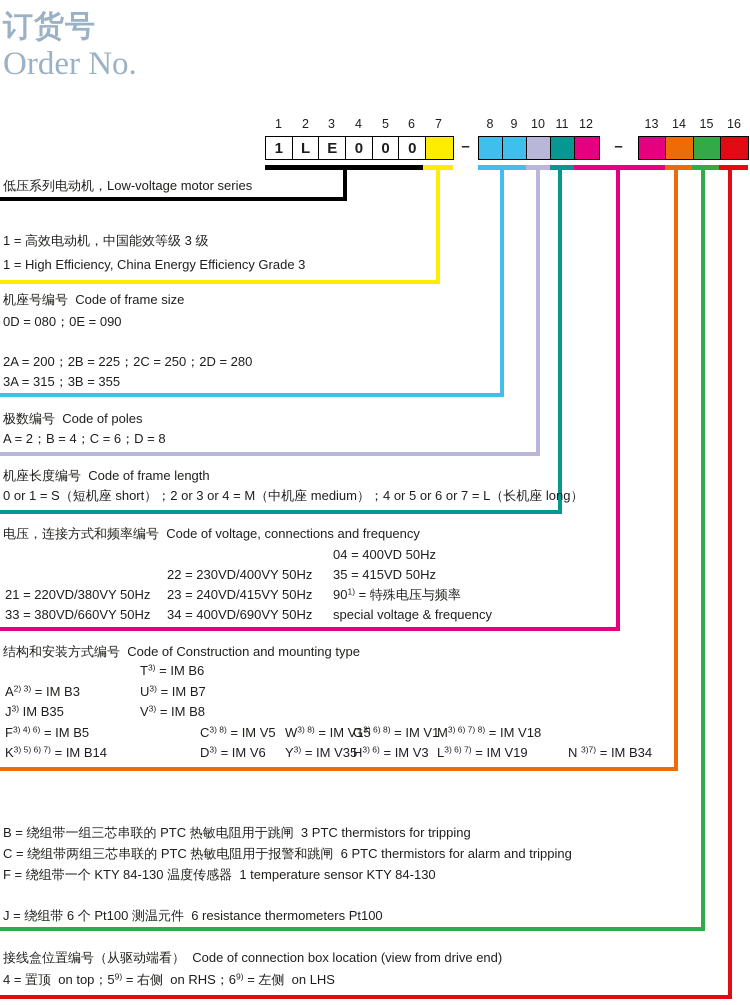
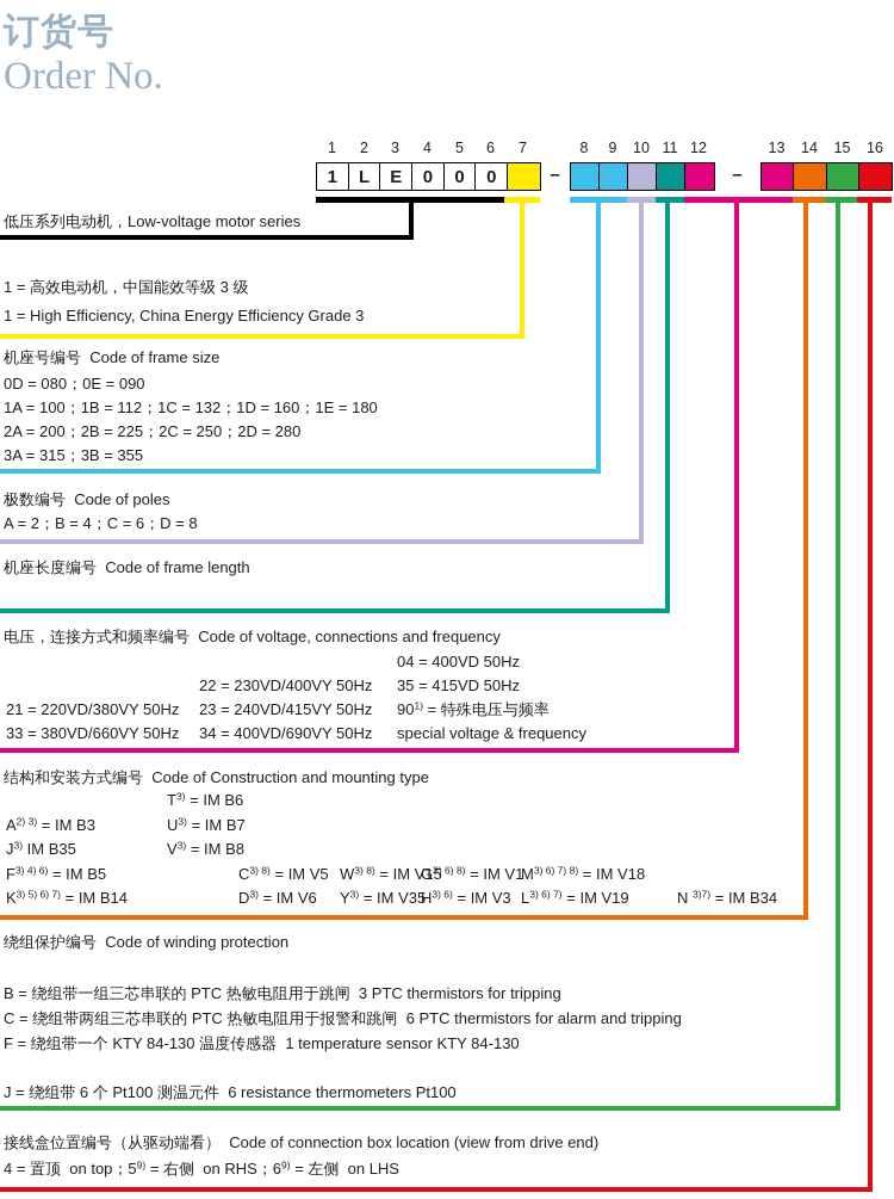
  订货号
  Order No.
  1
  2
  3
  4
  5
  6
  7
  8
  9
  10
  11
  12
  13
  14
  15
  16
  1
  L
  E
  0
  0
  0
  –
  –
  低压系列电动机，Low-voltage motor series
  1 = 高效电动机，中国能效等级 3 级
  1 = High Efficiency, China Energy Efficiency Grade 3
  机座号编号 Code of frame size
  0D = 080；0E = 090
+ 1A = 100；1B = 112；1C = 132；1D = 160；1E = 180
  2A = 200；2B = 225；2C = 250；2D = 280
  3A = 315；3B = 355
  极数编号 Code of poles
  A = 2；B = 4；C = 6；D = 8
  机座长度编号 Code of frame length
- 0 or 1 = S（短机座 short）；2 or 3 or 4 = M（中机座 medium）；4 or 5 or 6 or 7 = L（长机座 long）
  电压，连接方式和频率编号 Code of voltage, connections and frequency
  04 = 400VD 50Hz
  22 = 230VD/400VY 50Hz
  35 = 415VD 50Hz
  21 = 220VD/380VY 50Hz
  23 = 240VD/415VY 50Hz
  901) = 特殊电压与频率
  33 = 380VD/660VY 50Hz
  34 = 400VD/690VY 50Hz
  special voltage & frequency
  结构和安装方式编号 Code of Construction and mounting type
  T3) = IM B6
  A2) 3) = IM B3
  U3) = IM B7
  J3) IM B35
  V3) = IM B8
  F3) 4) 6) = IM B5
  C3) 8) = IM V5
  W3) 8) = IM V15
  G3) 6) 8) = IM V1
  M3) 6) 7) 8) = IM V18
  K3) 5) 6) 7) = IM B14
  D3) = IM V6
  Y3) = IM V35
  H3) 6) = IM V3
  L3) 6) 7) = IM V19
  N 3)7) = IM B34
+ 绕组保护编号 Code of winding protection
  B = 绕组带一组三芯串联的 PTC 热敏电阻用于跳闸 3 PTC thermistors for tripping
  C = 绕组带两组三芯串联的 PTC 热敏电阻用于报警和跳闸 6 PTC thermistors for alarm and tripping
  F = 绕组带一个 KTY 84-130 温度传感器 1 temperature sensor KTY 84-130
  J = 绕组带 6 个 Pt100 测温元件 6 resistance thermometers Pt100
  接线盒位置编号（从驱动端看） Code of connection box location (view from drive end)
  4 = 置顶 on top；59) = 右侧 on RHS；69) = 左侧 on LHS
